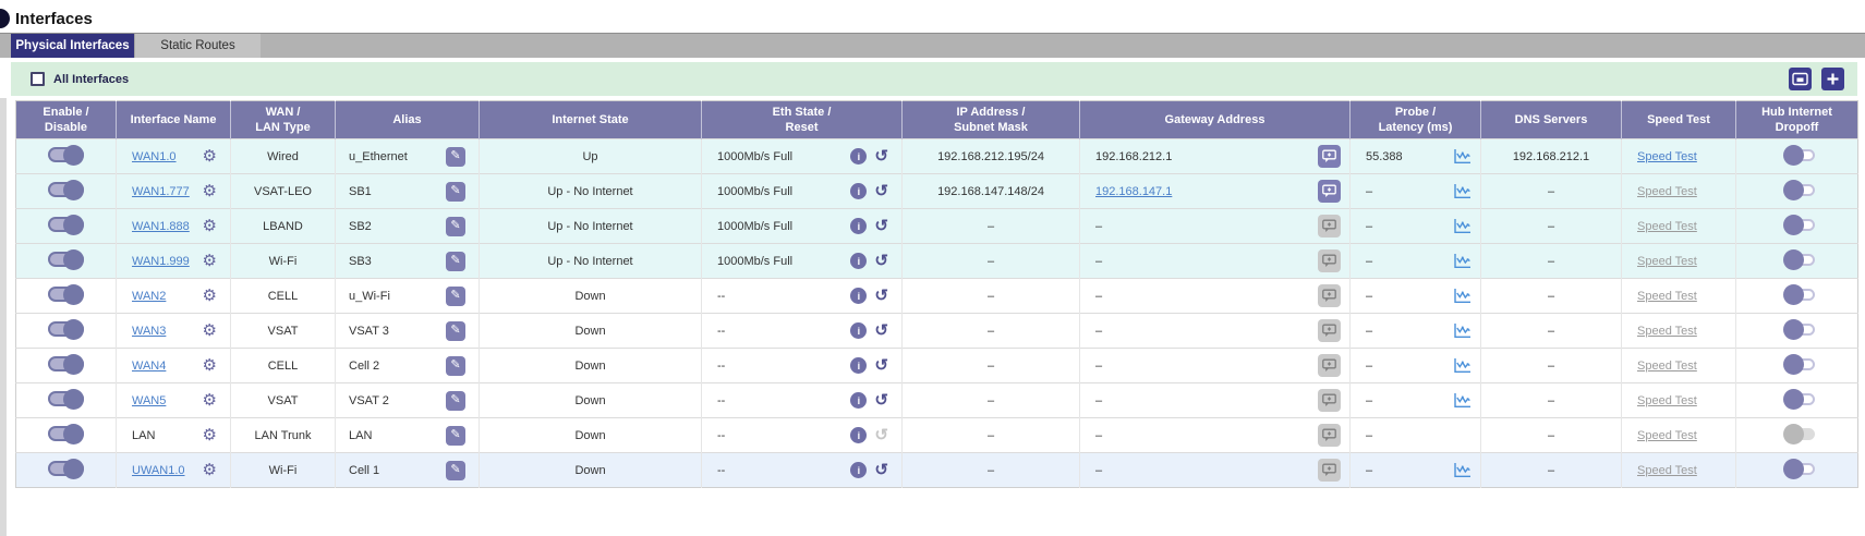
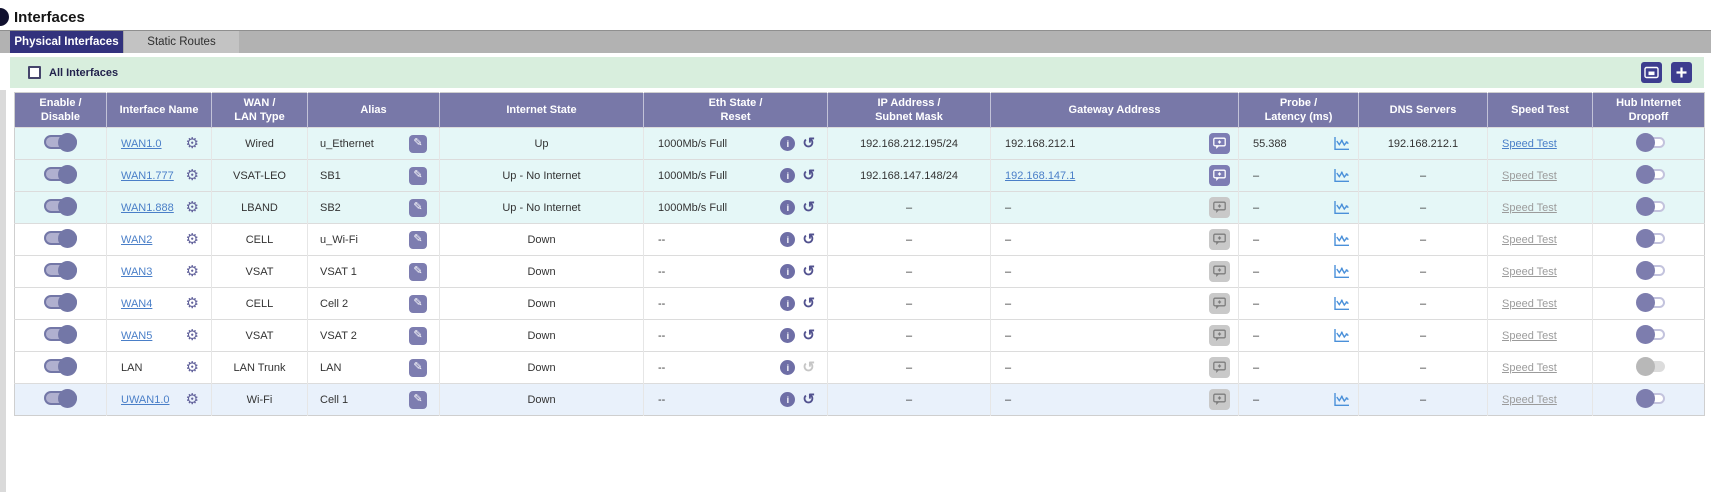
  Interfaces
  Physical Interfaces
  Static Routes
  All Interfaces
  Enable /Disable	Interface Name	WAN /LAN Type	Alias	Internet State	Eth State /Reset	IP Address /Subnet Mask	Gateway Address	Probe /Latency (ms)	DNS Servers	Speed Test	Hub InternetDropoff
  	WAN1.0 ⚙	Wired	u_Ethernet ✎	Up	1000Mb/s Full i ↺	192.168.212.195/24	192.168.212.1	55.388	192.168.212.1	Speed Test
  	WAN1.777 ⚙	VSAT-LEO	SB1 ✎	Up - No Internet	1000Mb/s Full i ↺	192.168.147.148/24	192.168.147.1	–	–	Speed Test
  	WAN1.888 ⚙	LBAND	SB2 ✎	Up - No Internet	1000Mb/s Full i ↺	–	–	–	–	Speed Test
- 	WAN1.999 ⚙	Wi-Fi	SB3 ✎	Up - No Internet	1000Mb/s Full i ↺	–	–	–	–	Speed Test
  	WAN2 ⚙	CELL	u_Wi-Fi ✎	Down	-- i ↺	–	–	–	–	Speed Test
- 	WAN3 ⚙	VSAT	VSAT 3 ✎	Down	-- i ↺	–	–	–	–	Speed Test
+ 	WAN3 ⚙	VSAT	VSAT 1 ✎	Down	-- i ↺	–	–	–	–	Speed Test
  	WAN4 ⚙	CELL	Cell 2 ✎	Down	-- i ↺	–	–	–	–	Speed Test
  	WAN5 ⚙	VSAT	VSAT 2 ✎	Down	-- i ↺	–	–	–	–	Speed Test
  	LAN ⚙	LAN Trunk	LAN ✎	Down	-- i ↺	–	–	–	–	Speed Test
  	UWAN1.0 ⚙	Wi-Fi	Cell 1 ✎	Down	-- i ↺	–	–	–	–	Speed Test
